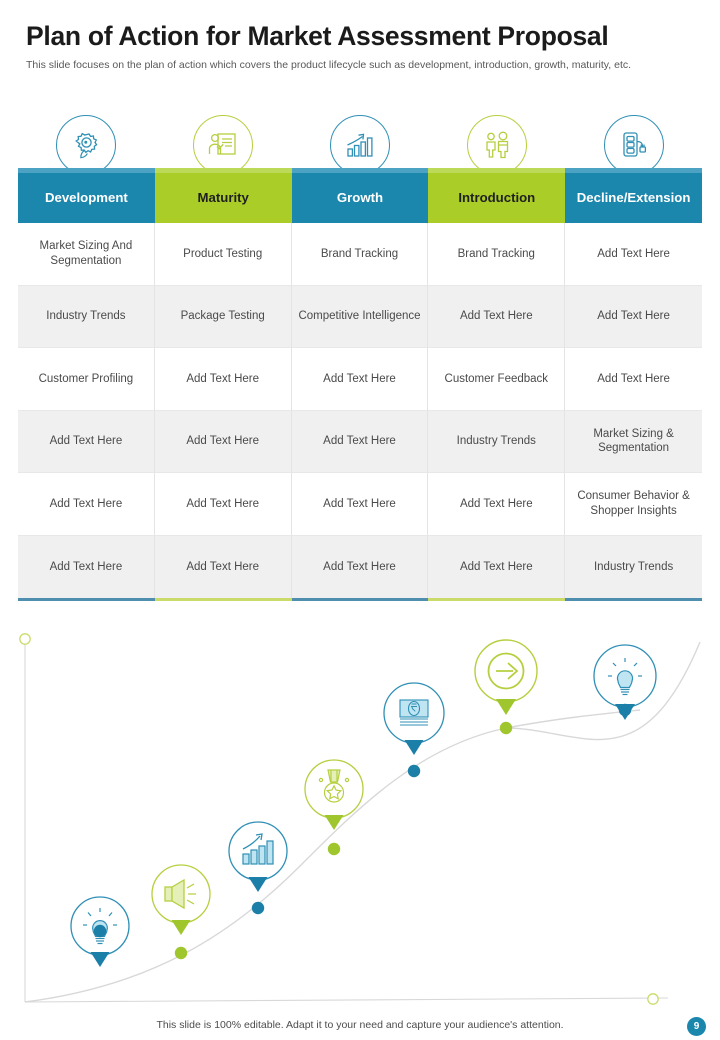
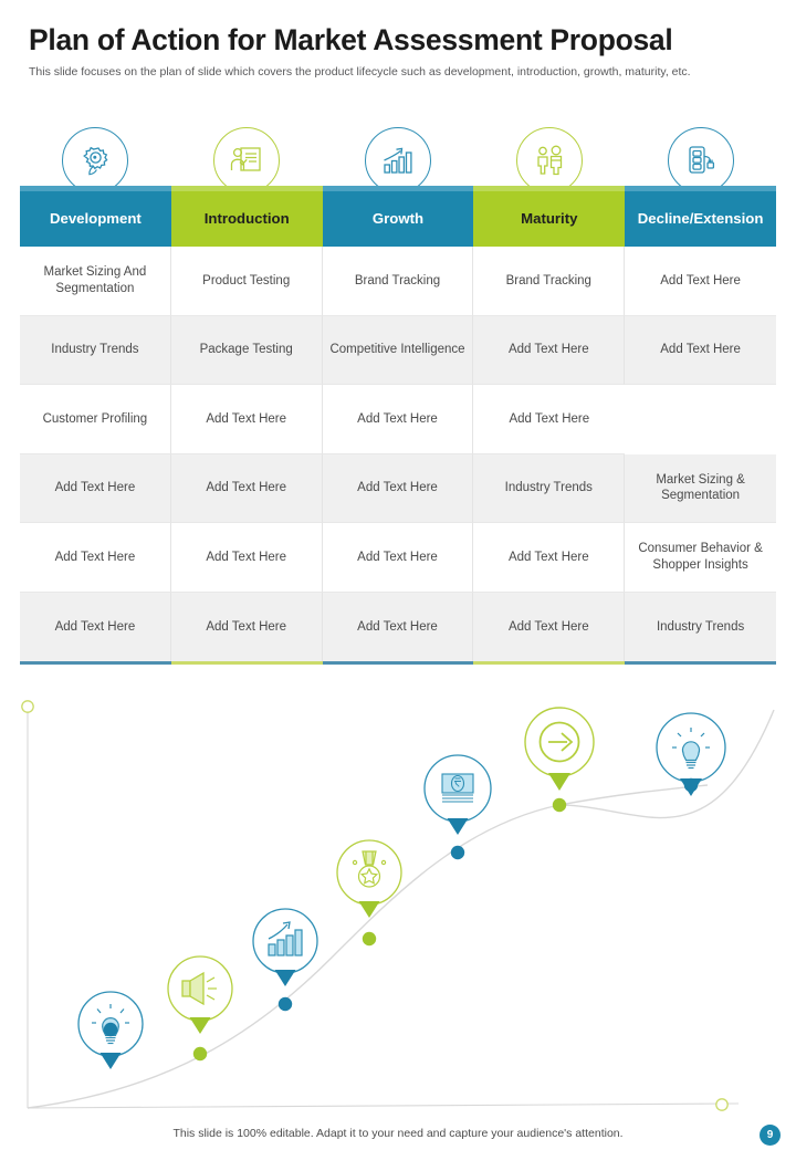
  Plan of Action for Market Assessment Proposal
- This slide focuses on the plan of action which covers the product lifecycle such as development, introduction, growth, maturity, etc.
+ This slide focuses on the plan of slide which covers the product lifecycle such as development, introduction, growth, maturity, etc.
  Development
- Maturity
+ Introduction
  Growth
- Introduction
+ Maturity
  Decline/Extension
  Market Sizing And Segmentation
  Product Testing
  Brand Tracking
  Brand Tracking
  Add Text Here
  Industry Trends
  Package Testing
  Competitive Intelligence
  Add Text Here
  Add Text Here
  Customer Profiling
  Add Text Here
  Add Text Here
- Customer Feedback
  Add Text Here
  Add Text Here
  Add Text Here
  Add Text Here
  Industry Trends
  Market Sizing & Segmentation
  Add Text Here
  Add Text Here
  Add Text Here
  Add Text Here
  Consumer Behavior & Shopper Insights
  Add Text Here
  Add Text Here
  Add Text Here
  Add Text Here
  Industry Trends
  This slide is 100% editable. Adapt it to your need and capture your audience's attention.
  9
